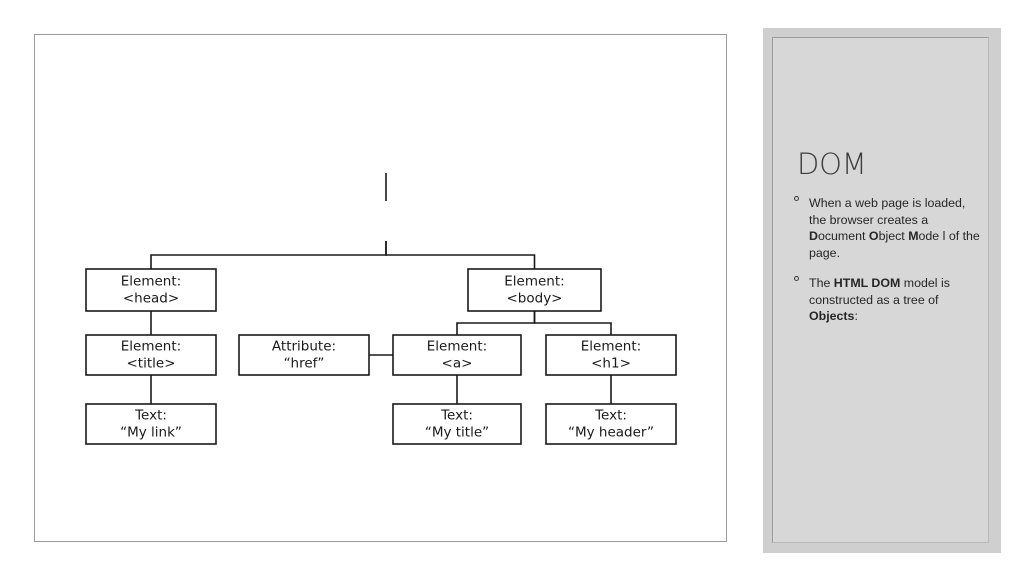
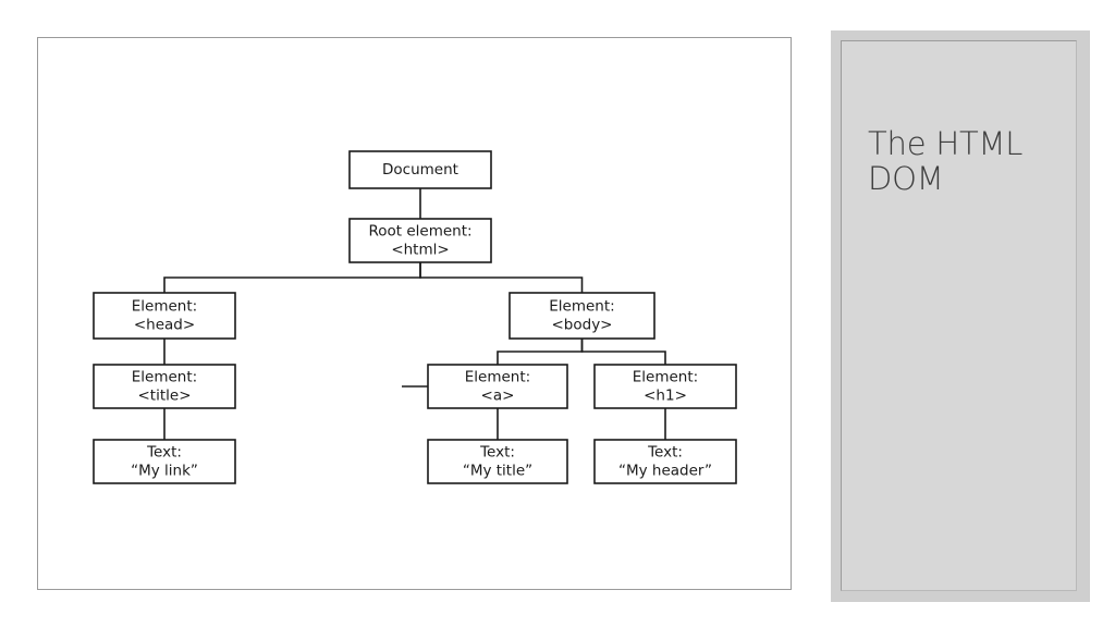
+ Document
+ Root element:
+ <html>
  Element:
  <head>
  Element:
  <body>
  Element:
  <title>
- Attribute:
- “href”
  Element:
  <a>
  Element:
  <h1>
  Text:
  “My link”
  Text:
  “My title”
  Text:
  “My header”
+ The HTML
  DOM
- When a web page is loaded, the browser creates a Document Object Mode l of the page.
- The HTML DOM model is constructed as a tree of Objects:
